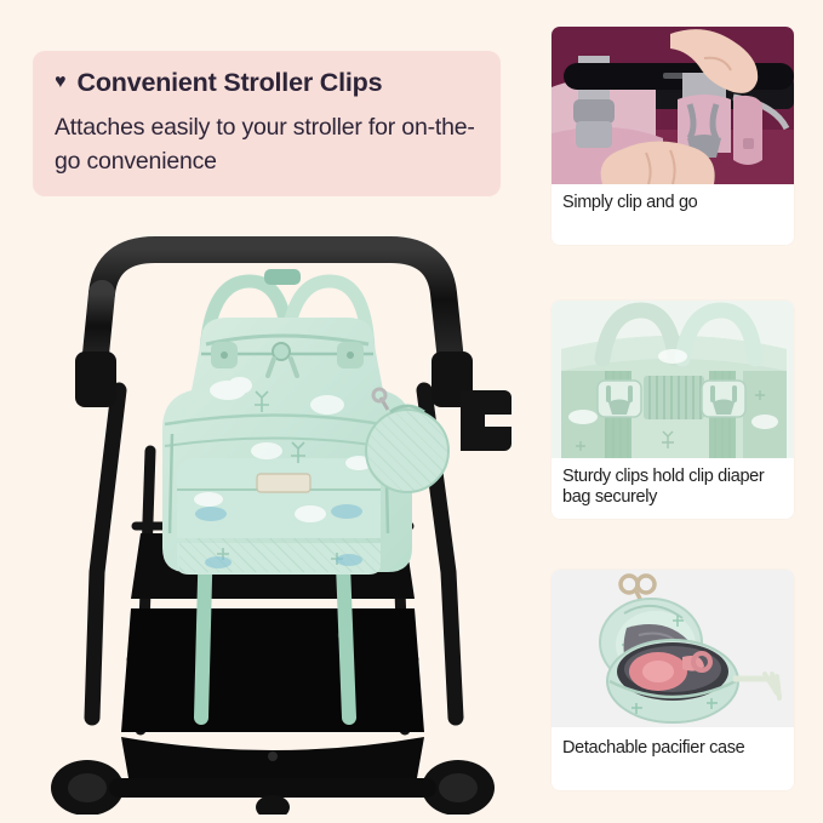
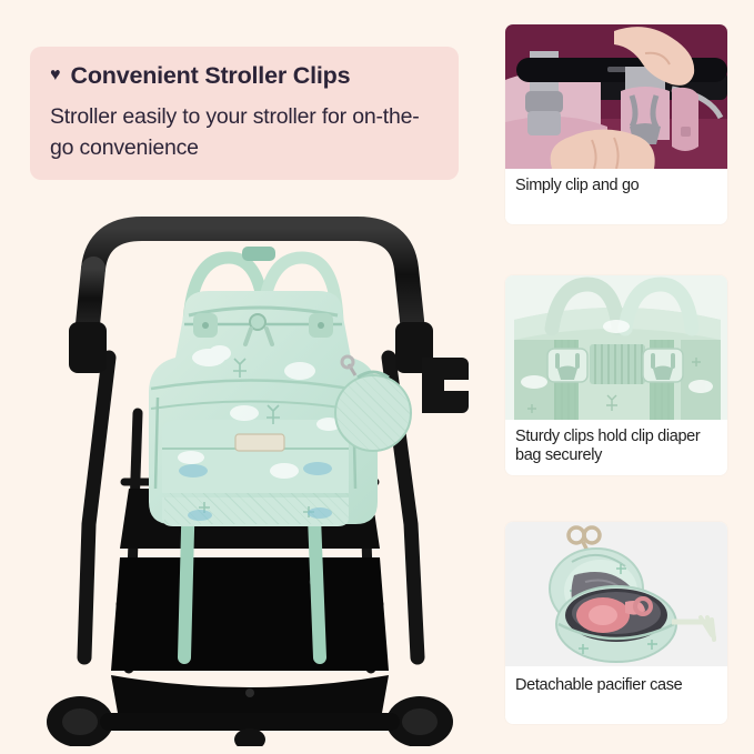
  ♥
  Convenient Stroller Clips
- Attaches easily to your stroller for on-the-go convenience
+ Stroller easily to your stroller for on-the-go convenience
  Simply clip and go
  Sturdy clips hold clip diaper bag securely
  Detachable pacifier case
